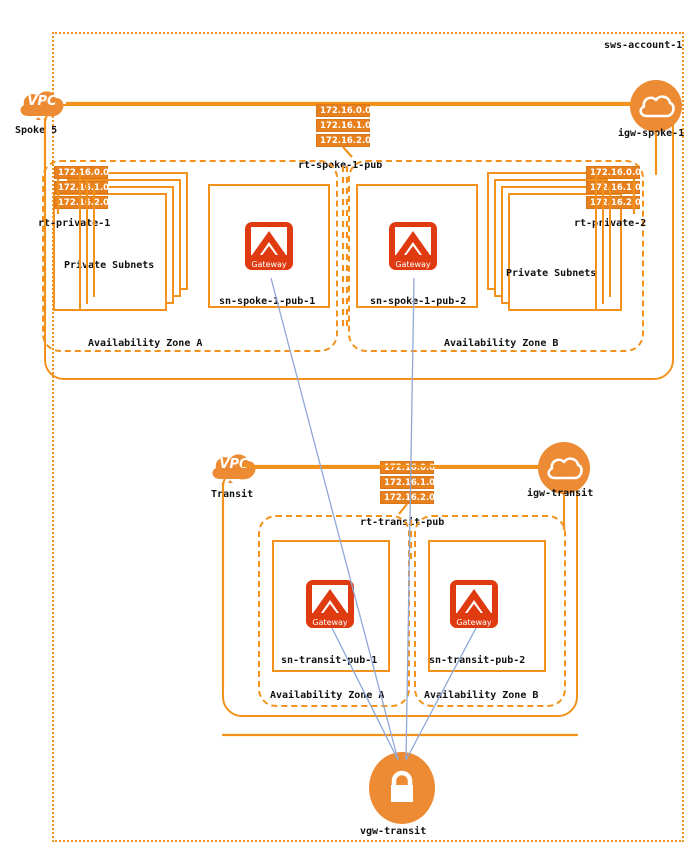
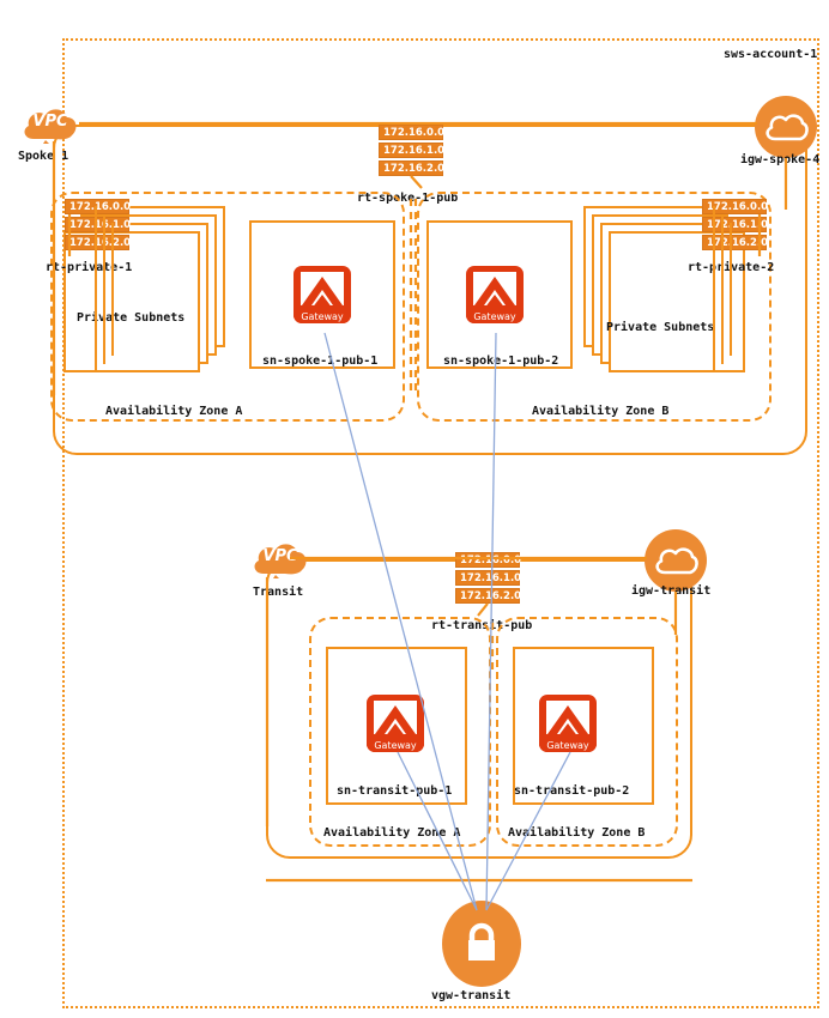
  sws-account-1
  VPC
- Spoke 5
+ Spoke 1
- igw-spoke-1
+ igw-spoke-4
  172.16.0.0
  172.16.1.0
  172.16.2.0
  rt-spoke-1-pub
  Availability Zone A
  Availability Zone B
  Prvate Subnets
  172.16.0.0
  172.1.1.0
  172.1.2.0
  rt-private-1
  Private Subnets
  172.16.0.0
  17216.10
  17216.20
  rt-rivate-2
  Gateway
  sn-spoke-1-pub-1
  Gateway
  sn-spoke-1-pub-2
  VPC
  Transit
  igw-transit
  172.16.0.0
  172.16.1.0
  172.16.2.0
  rt-transt-pub
  Availability Zone
  Availability Zone B
  Gateway
  sn-transit-pub-1
  Gateway
  sn-transit-pub-2
  vgw-transit
